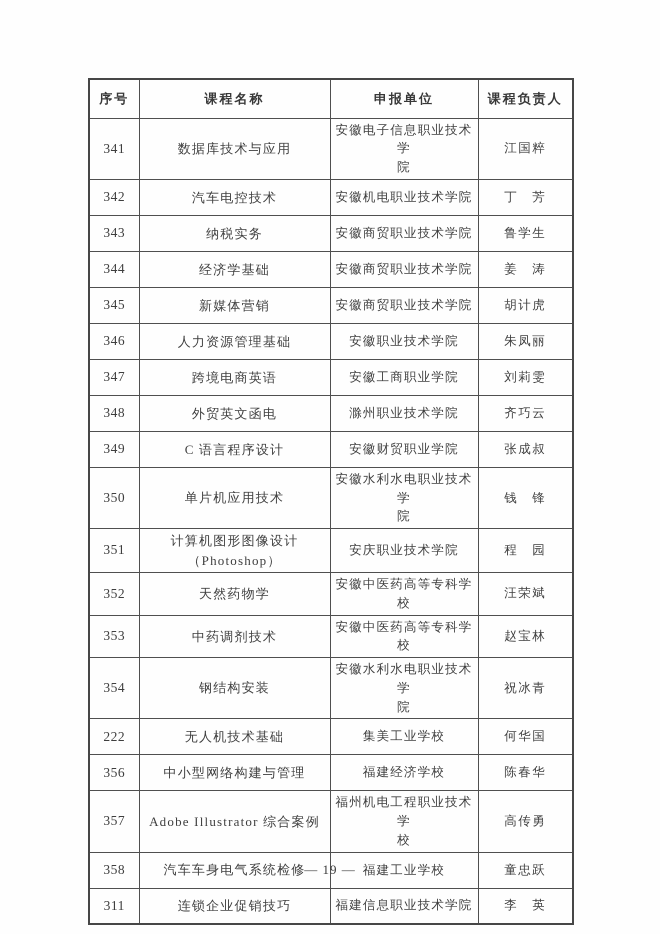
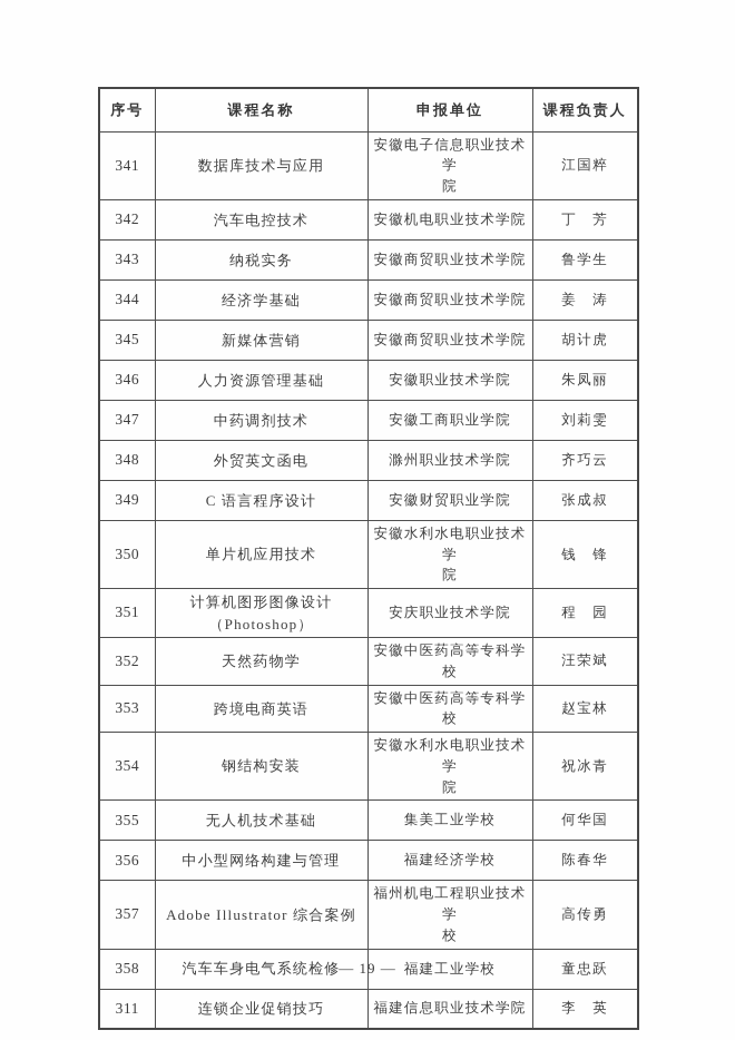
  序号	课程名称	申报单位	课程负责人
  341	数据库技术与应用	安徽电子信息职业技术学 院	江国粹
  342	汽车电控技术	安徽机电职业技术学院	丁 芳
  343	纳税实务	安徽商贸职业技术学院	鲁学生
  344	经济学基础	安徽商贸职业技术学院	姜 涛
  345	新媒体营销	安徽商贸职业技术学院	胡计虎
  346	人力资源管理基础	安徽职业技术学院	朱凤丽
- 347	跨境电商英语	安徽工商职业学院	刘莉雯
+ 347	中药调剂技术	安徽工商职业学院	刘莉雯
  348	外贸英文函电	滁州职业技术学院	齐巧云
  349	C 语言程序设计	安徽财贸职业学院	张成叔
  350	单片机应用技术	安徽水利水电职业技术学 院	钱 锋
  351	计算机图形图像设计 （Photoshop）	安庆职业技术学院	程 园
  352	天然药物学	安徽中医药高等专科学校	汪荣斌
- 353	中药调剂技术	安徽中医药高等专科学校	赵宝林
+ 353	跨境电商英语	安徽中医药高等专科学校	赵宝林
  354	钢结构安装	安徽水利水电职业技术学 院	祝冰青
- 222	无人机技术基础	集美工业学校	何华国
+ 355	无人机技术基础	集美工业学校	何华国
  356	中小型网络构建与管理	福建经济学校	陈春华
  357	Adobe Illustrator 综合案例	福州机电工程职业技术学 校	高传勇
  358	汽车车身电气系统检修	福建工业学校	童忠跃
  311	连锁企业促销技巧	福建信息职业技术学院	李 英
  — 19 —
